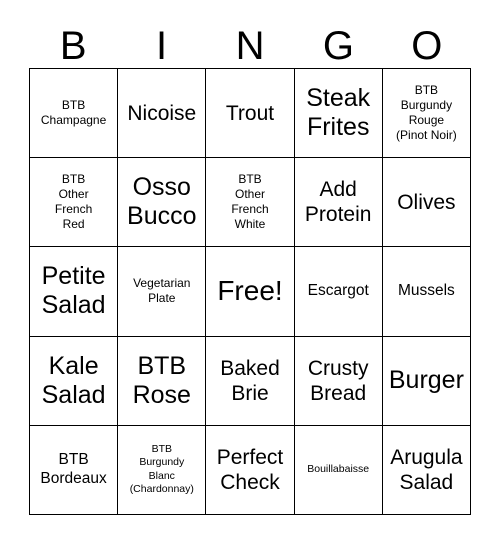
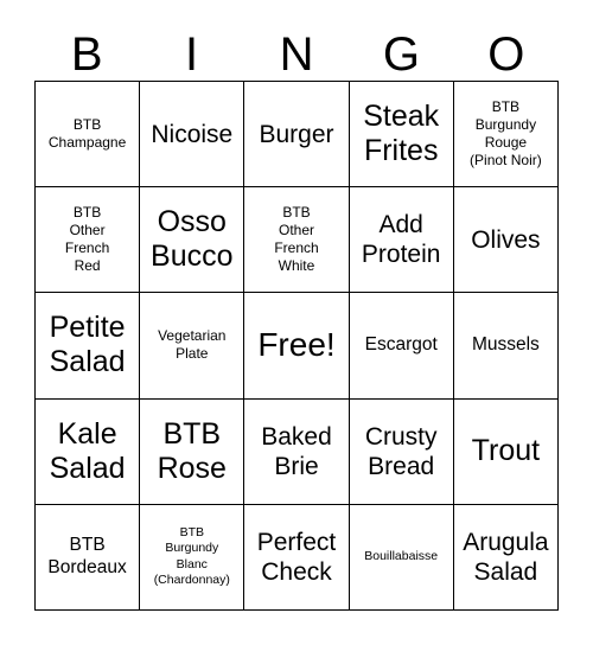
  B
  I
  N
  G
  O
  BTB
  Champagne
  Nicoise
- Trout
+ Burger
  Steak
  Frites
  BTB
  Burgundy
  Rouge
  (Pinot Noir)
  BTB
  Other
  French
  Red
  Osso
  Bucco
  BTB
  Other
  French
  White
  Add
  Protein
  Olives
  Petite
  Salad
  Vegetarian
  Plate
  Free!
  Escargot
  Mussels
  Kale
  Salad
  BTB
  Rose
  Baked
  Brie
  Crusty
  Bread
- Burger
+ Trout
  BTB
  Bordeaux
  BTB
  Burgundy
  Blanc
  (Chardonnay)
  Perfect
  Check
  Bouillabaisse
  Arugula
  Salad
